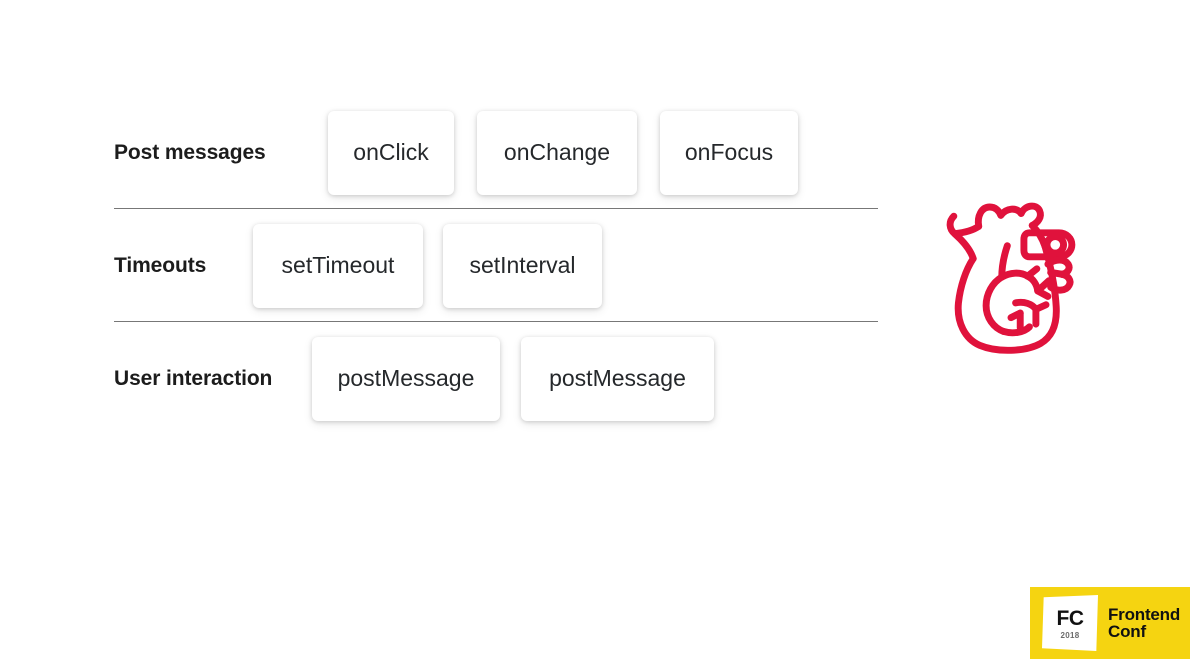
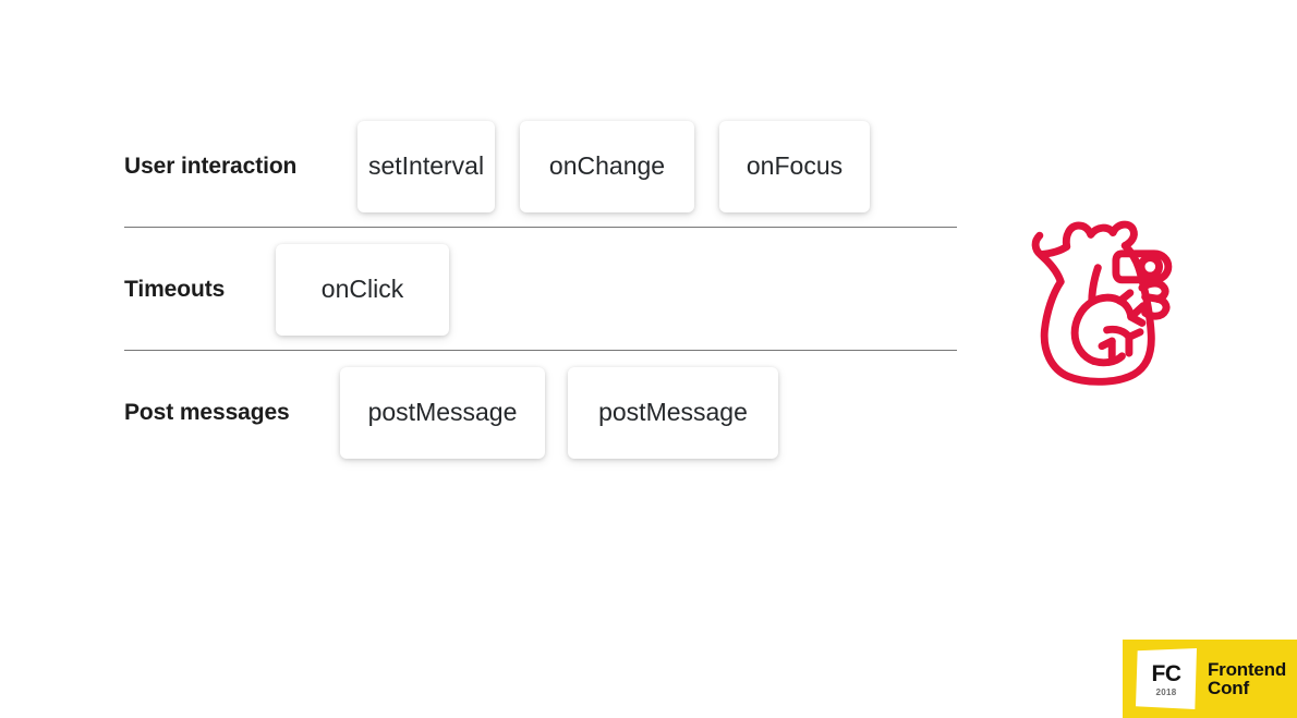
- Post messages
+ User interaction
- onClick
+ setInterval
  onChange
  onFocus
  Timeouts
- setTimeout
- setInterval
+ onClick
- User interaction
+ Post messages
  postMessage
  postMessage
  FC
  2018
  Frontend
  Conf
